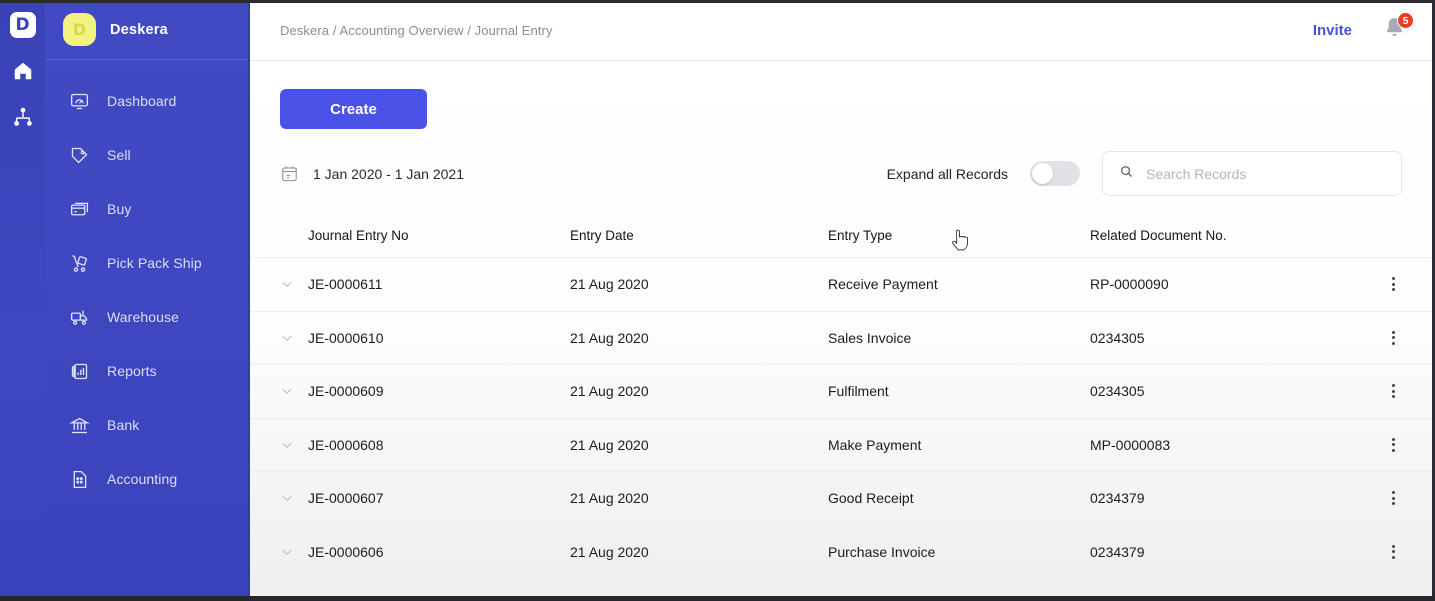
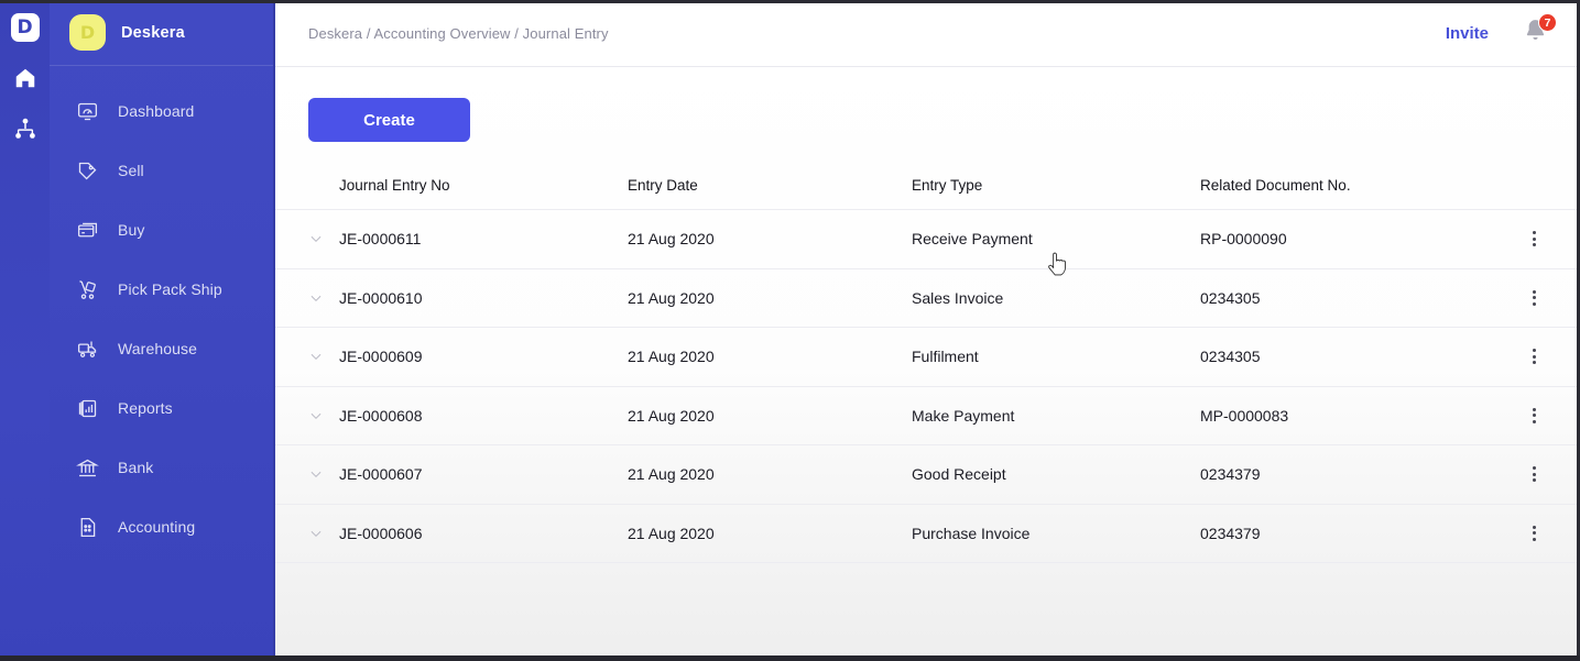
  D
  D
  Deskera
  Dashboard
  Sell
  Buy
  Pick Pack Ship
  Warehouse
  Reports
  Bank
  Accounting
  Deskera / Accounting Overview / Journal Entry
  Invite
- 5
+ 7
  Create
- 1 Jan 2020 - 1 Jan 2021
- Expand all Records
- Search Records
  Journal Entry No
  Entry Date
  Entry Type
  Related Document No.
  JE-0000611
  21 Aug 2020
  Receive Payment
  RP-0000090
  JE-0000610
  21 Aug 2020
  Sales Invoice
  0234305
  JE-0000609
  21 Aug 2020
  Fulfilment
  0234305
  JE-0000608
  21 Aug 2020
  Make Payment
  MP-0000083
  JE-0000607
  21 Aug 2020
  Good Receipt
  0234379
  JE-0000606
  21 Aug 2020
  Purchase Invoice
  0234379
